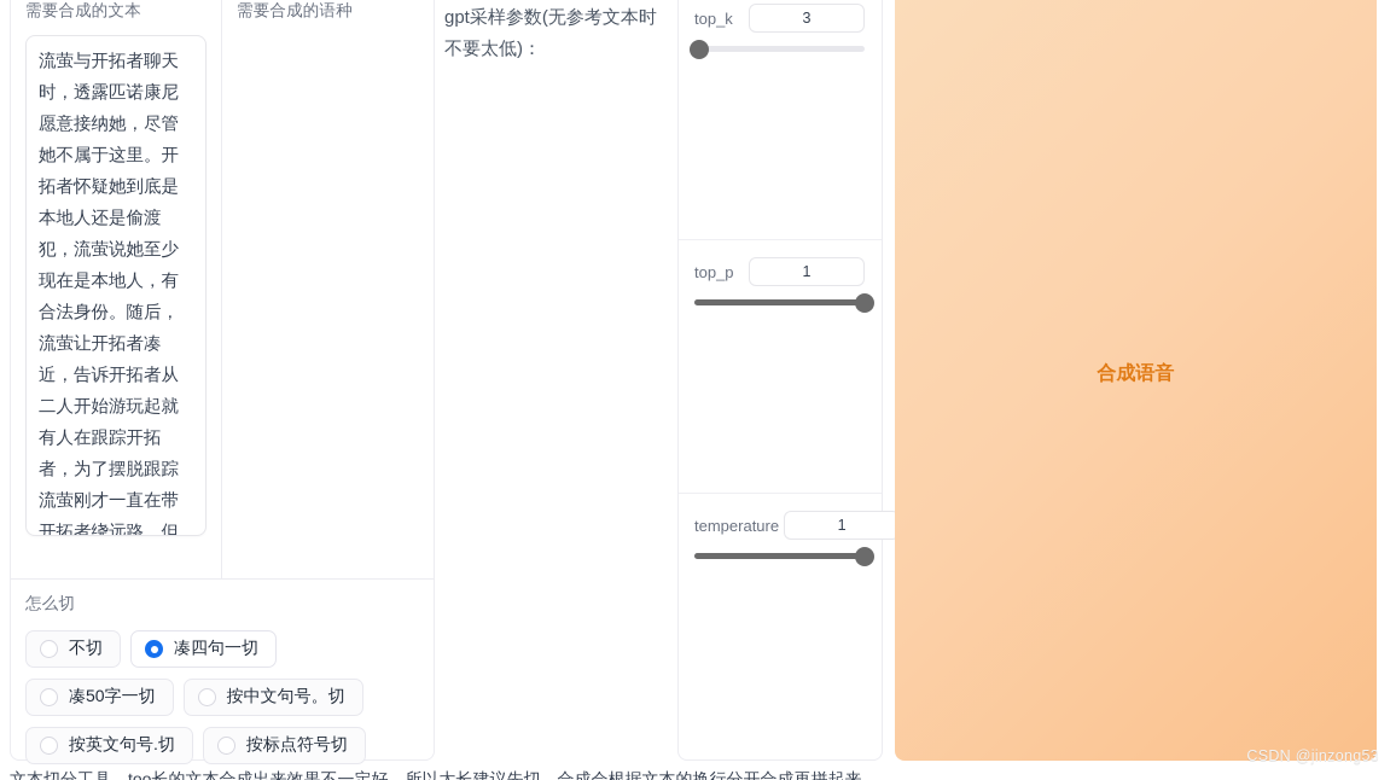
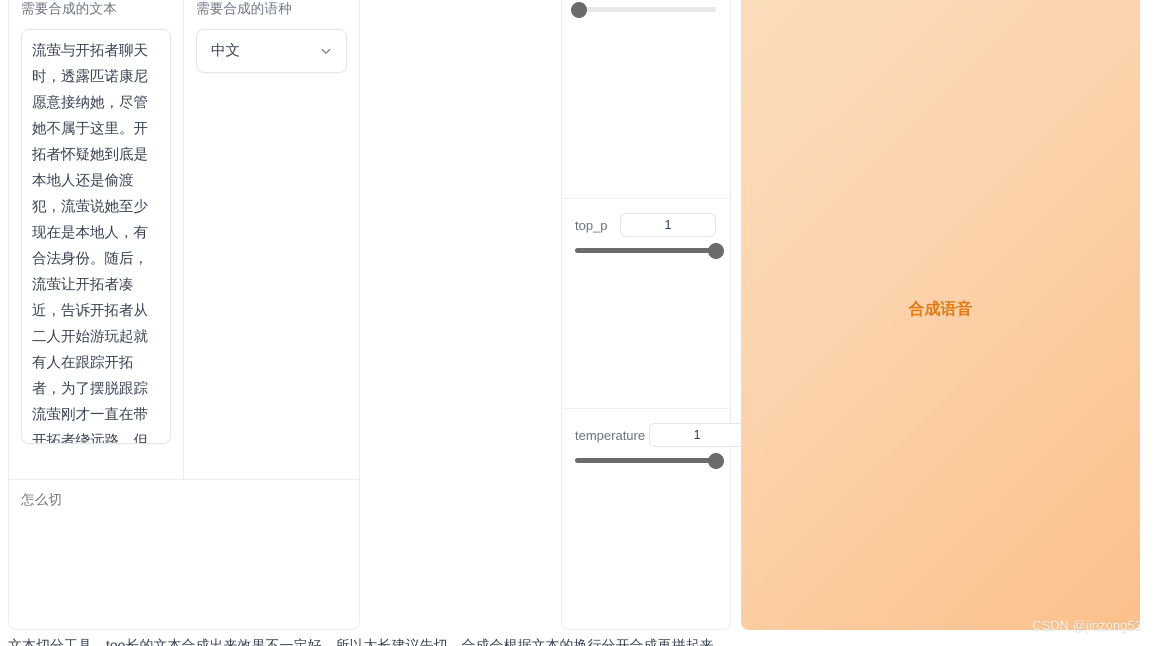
  需要合成的文本
  需要合成的语种
+ 中文
  怎么切
- 不切
- 凑四句一切
- 凑50字一切
- 按中文句号。切
- 按英文句号.切
- 按标点符号切
- gpt采样参数(无参考文本时不要太低)：
- top_k
- 3
  top_p
  1
  temperature
  1
  合成语音
  文本切分工具。too长的文本合成出来效果不一定好，所以太长建议先切。合成会根据文本的换行分开合成再拼起来。
  CSDN @jinzong53
